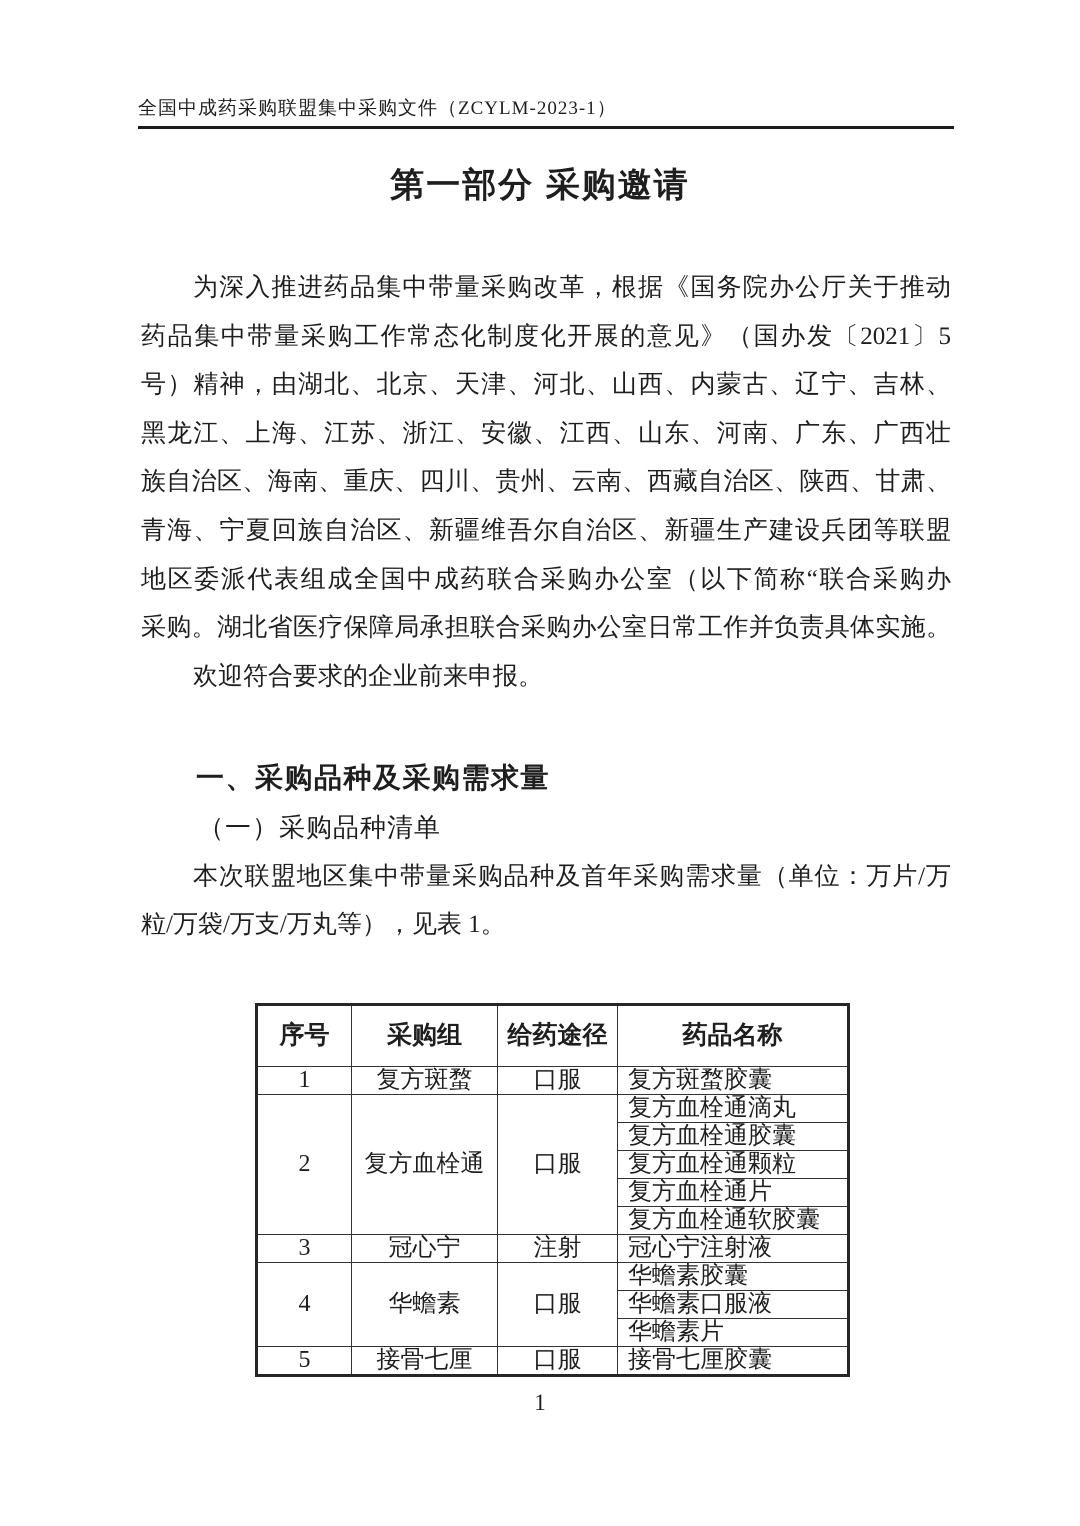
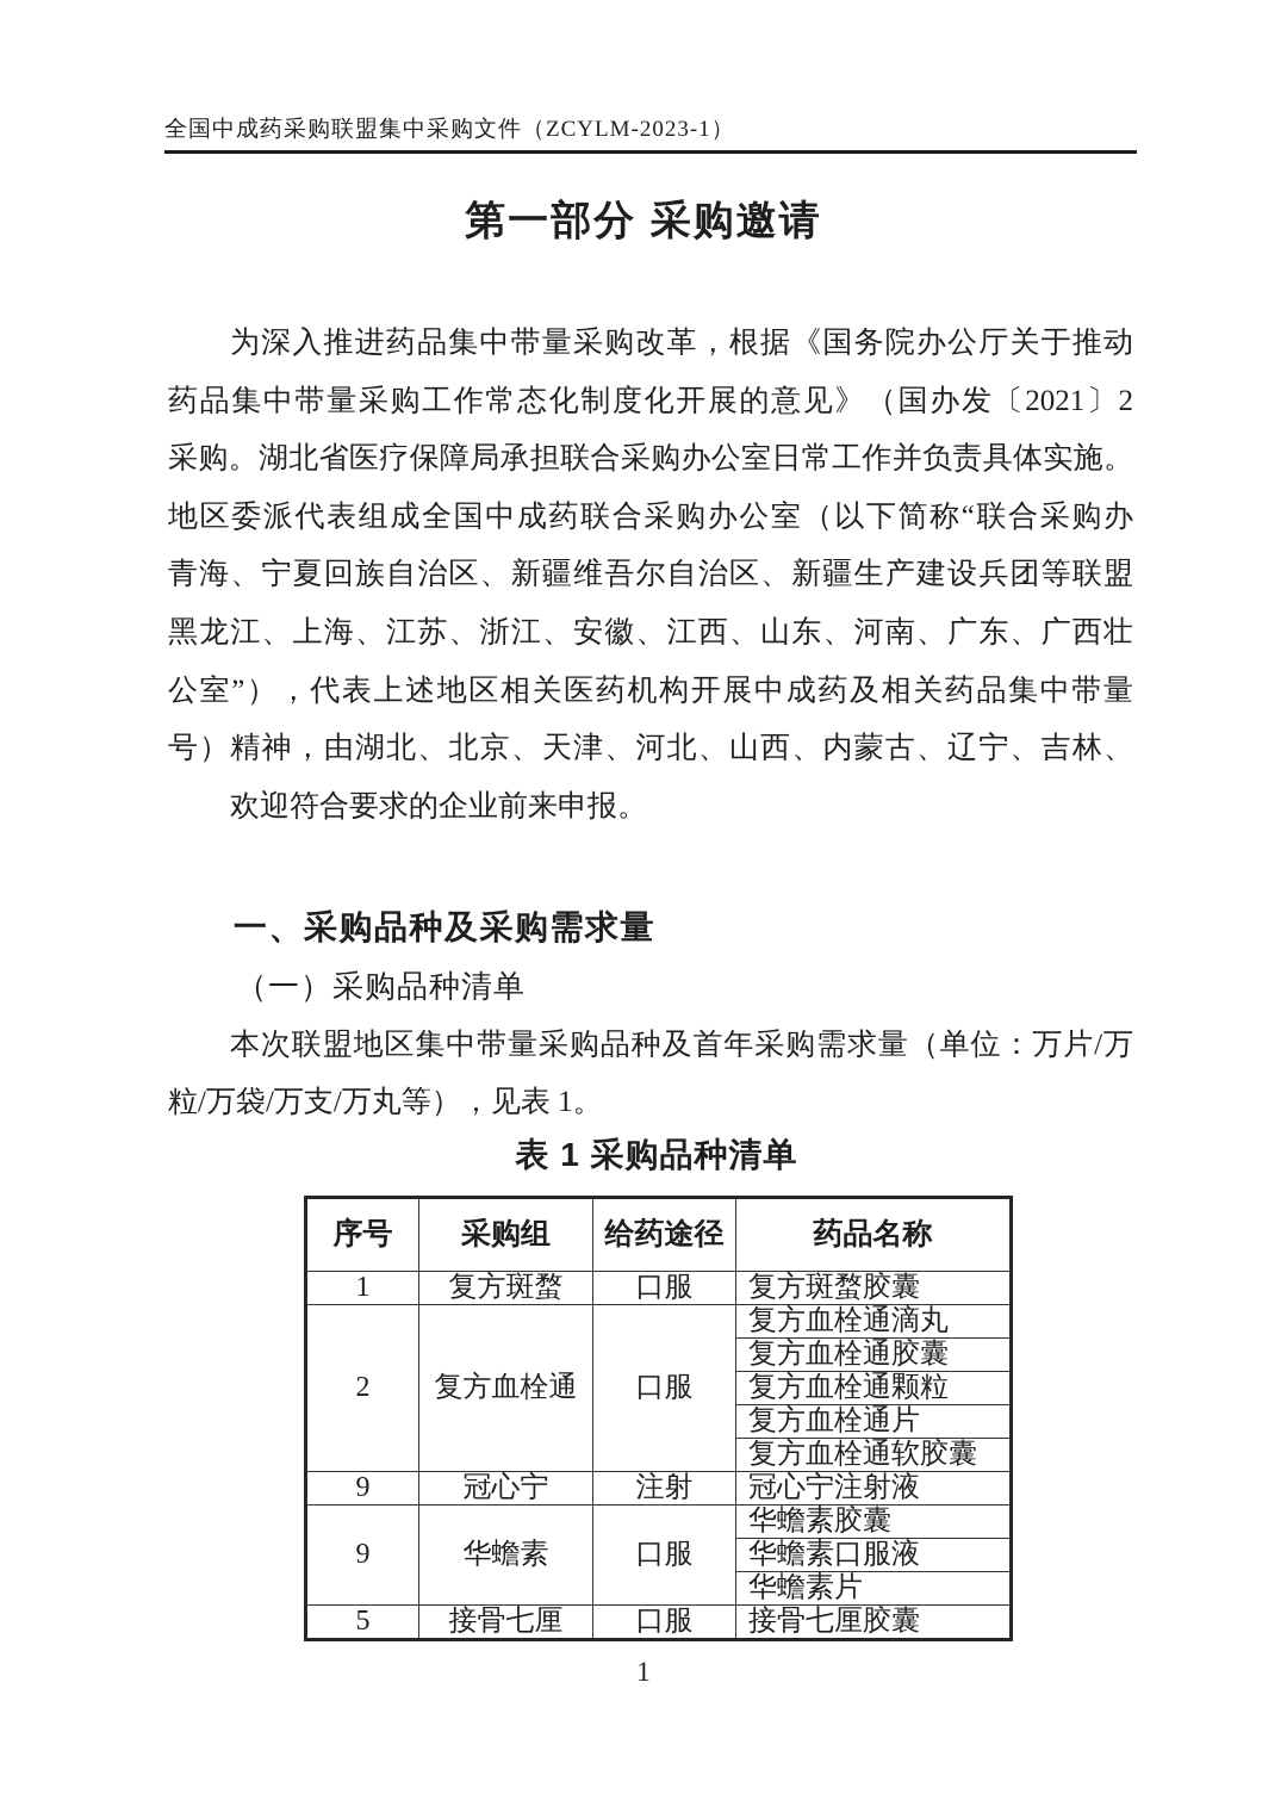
  全国中成药采购联盟集中采购文件（ZCYLM-2023-1）
  第一部分 采购邀请
  为深入推进药品集中带量采购改革，根据《国务院办公厅关于推动
- 药品集中带量采购工作常态化制度化开展的意见》（国办发〔2021〕5
+ 药品集中带量采购工作常态化制度化开展的意见》（国办发〔2021〕2
- 号）精神，由湖北、北京、天津、河北、山西、内蒙古、辽宁、吉林、
+ 采购。湖北省医疗保障局承担联合采购办公室日常工作并负责具体实施。
- 黑龙江、上海、江苏、浙江、安徽、江西、山东、河南、广东、广西壮
+ 地区委派代表组成全国中成药联合采购办公室（以下简称“联合采购办
- 族自治区、海南、重庆、四川、贵州、云南、西藏自治区、陕西、甘肃、
  青海、宁夏回族自治区、新疆维吾尔自治区、新疆生产建设兵团等联盟
- 地区委派代表组成全国中成药联合采购办公室（以下简称“联合采购办
+ 黑龙江、上海、江苏、浙江、安徽、江西、山东、河南、广东、广西壮
+ 公室”），代表上述地区相关医药机构开展中成药及相关药品集中带量
- 采购。湖北省医疗保障局承担联合采购办公室日常工作并负责具体实施。
+ 号）精神，由湖北、北京、天津、河北、山西、内蒙古、辽宁、吉林、
  欢迎符合要求的企业前来申报。
  一、采购品种及采购需求量
  （一）采购品种清单
  本次联盟地区集中带量采购品种及首年采购需求量（单位：万片/万
  粒/万袋/万支/万丸等），见表 1。
+ 表 1 采购品种清单
  序号	采购组	给药途径	药品名称
  1	复方斑蝥	口服	复方斑蝥胶囊
  2	复方血栓通	口服	复方血栓通滴丸
  复方血栓通胶囊
  复方血栓通颗粒
  复方血栓通片
  复方血栓通软胶囊
- 3	冠心宁	注射	冠心宁注射液
+ 9	冠心宁	注射	冠心宁注射液
- 4	华蟾素	口服	华蟾素胶囊
+ 9	华蟾素	口服	华蟾素胶囊
  华蟾素口服液
  华蟾素片
  5	接骨七厘	口服	接骨七厘胶囊
  1
